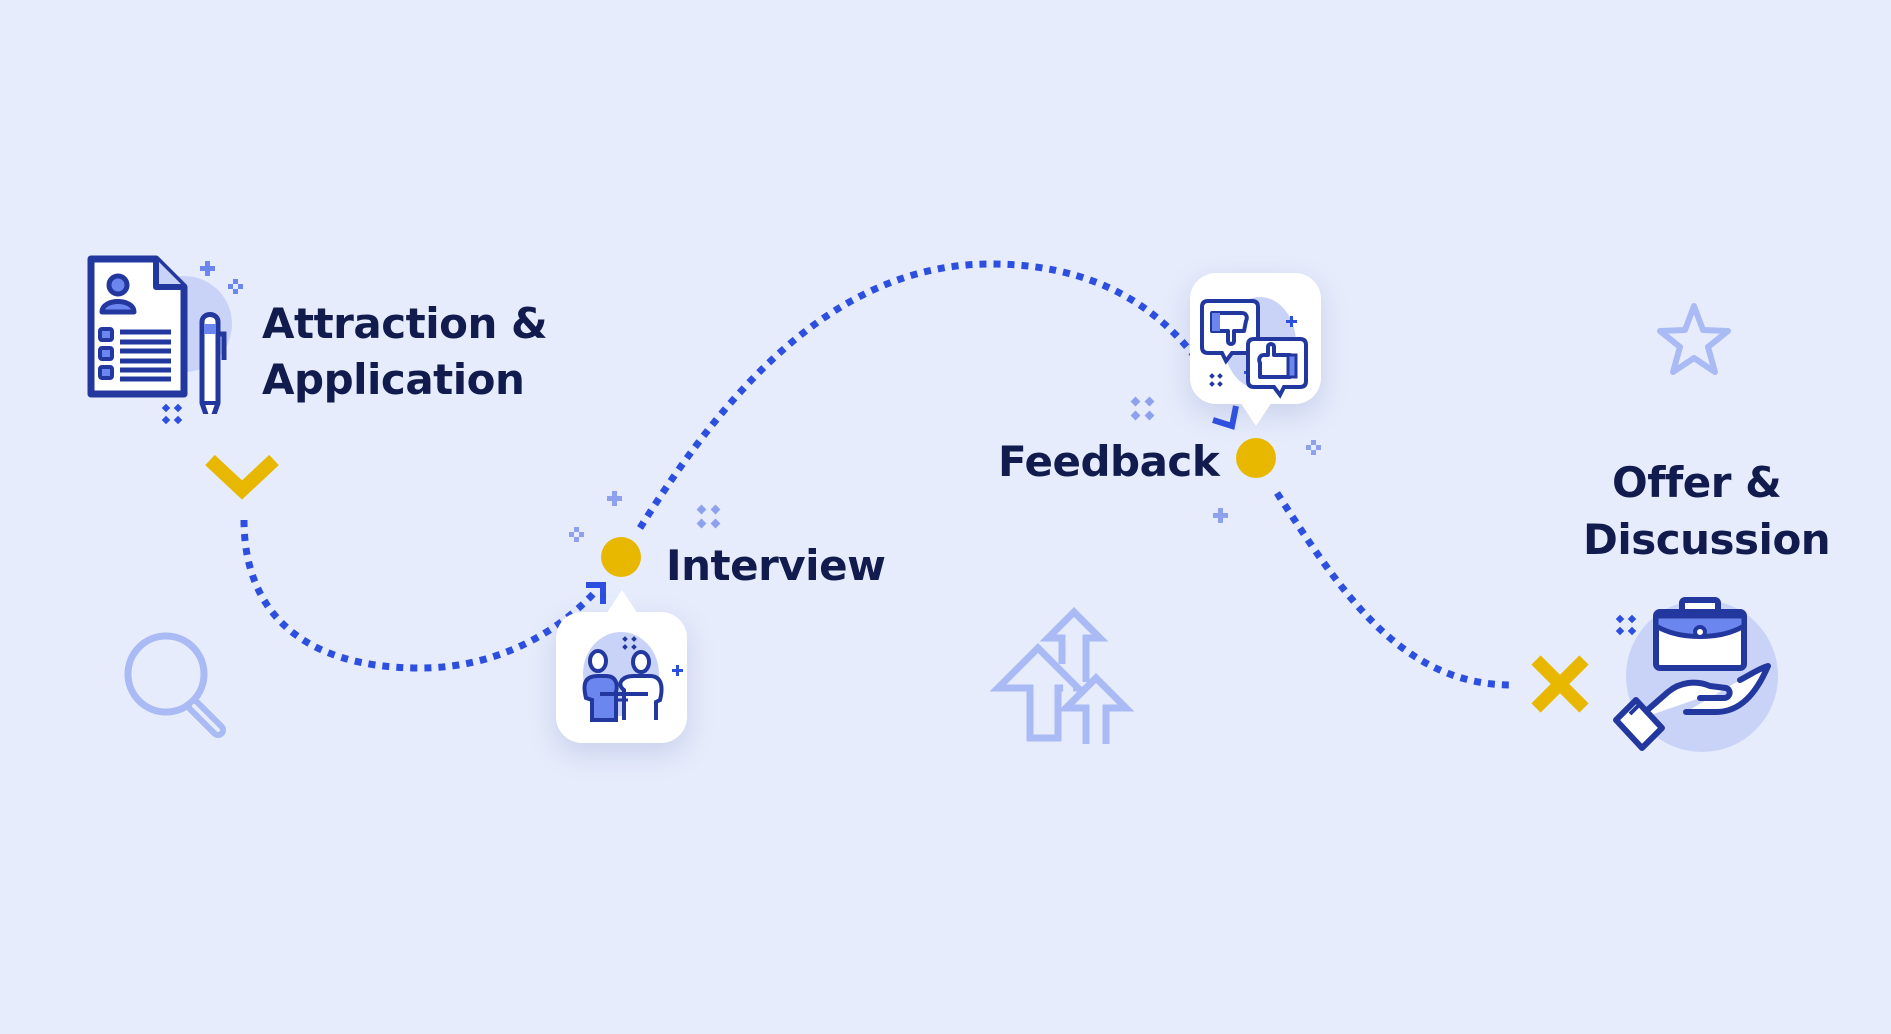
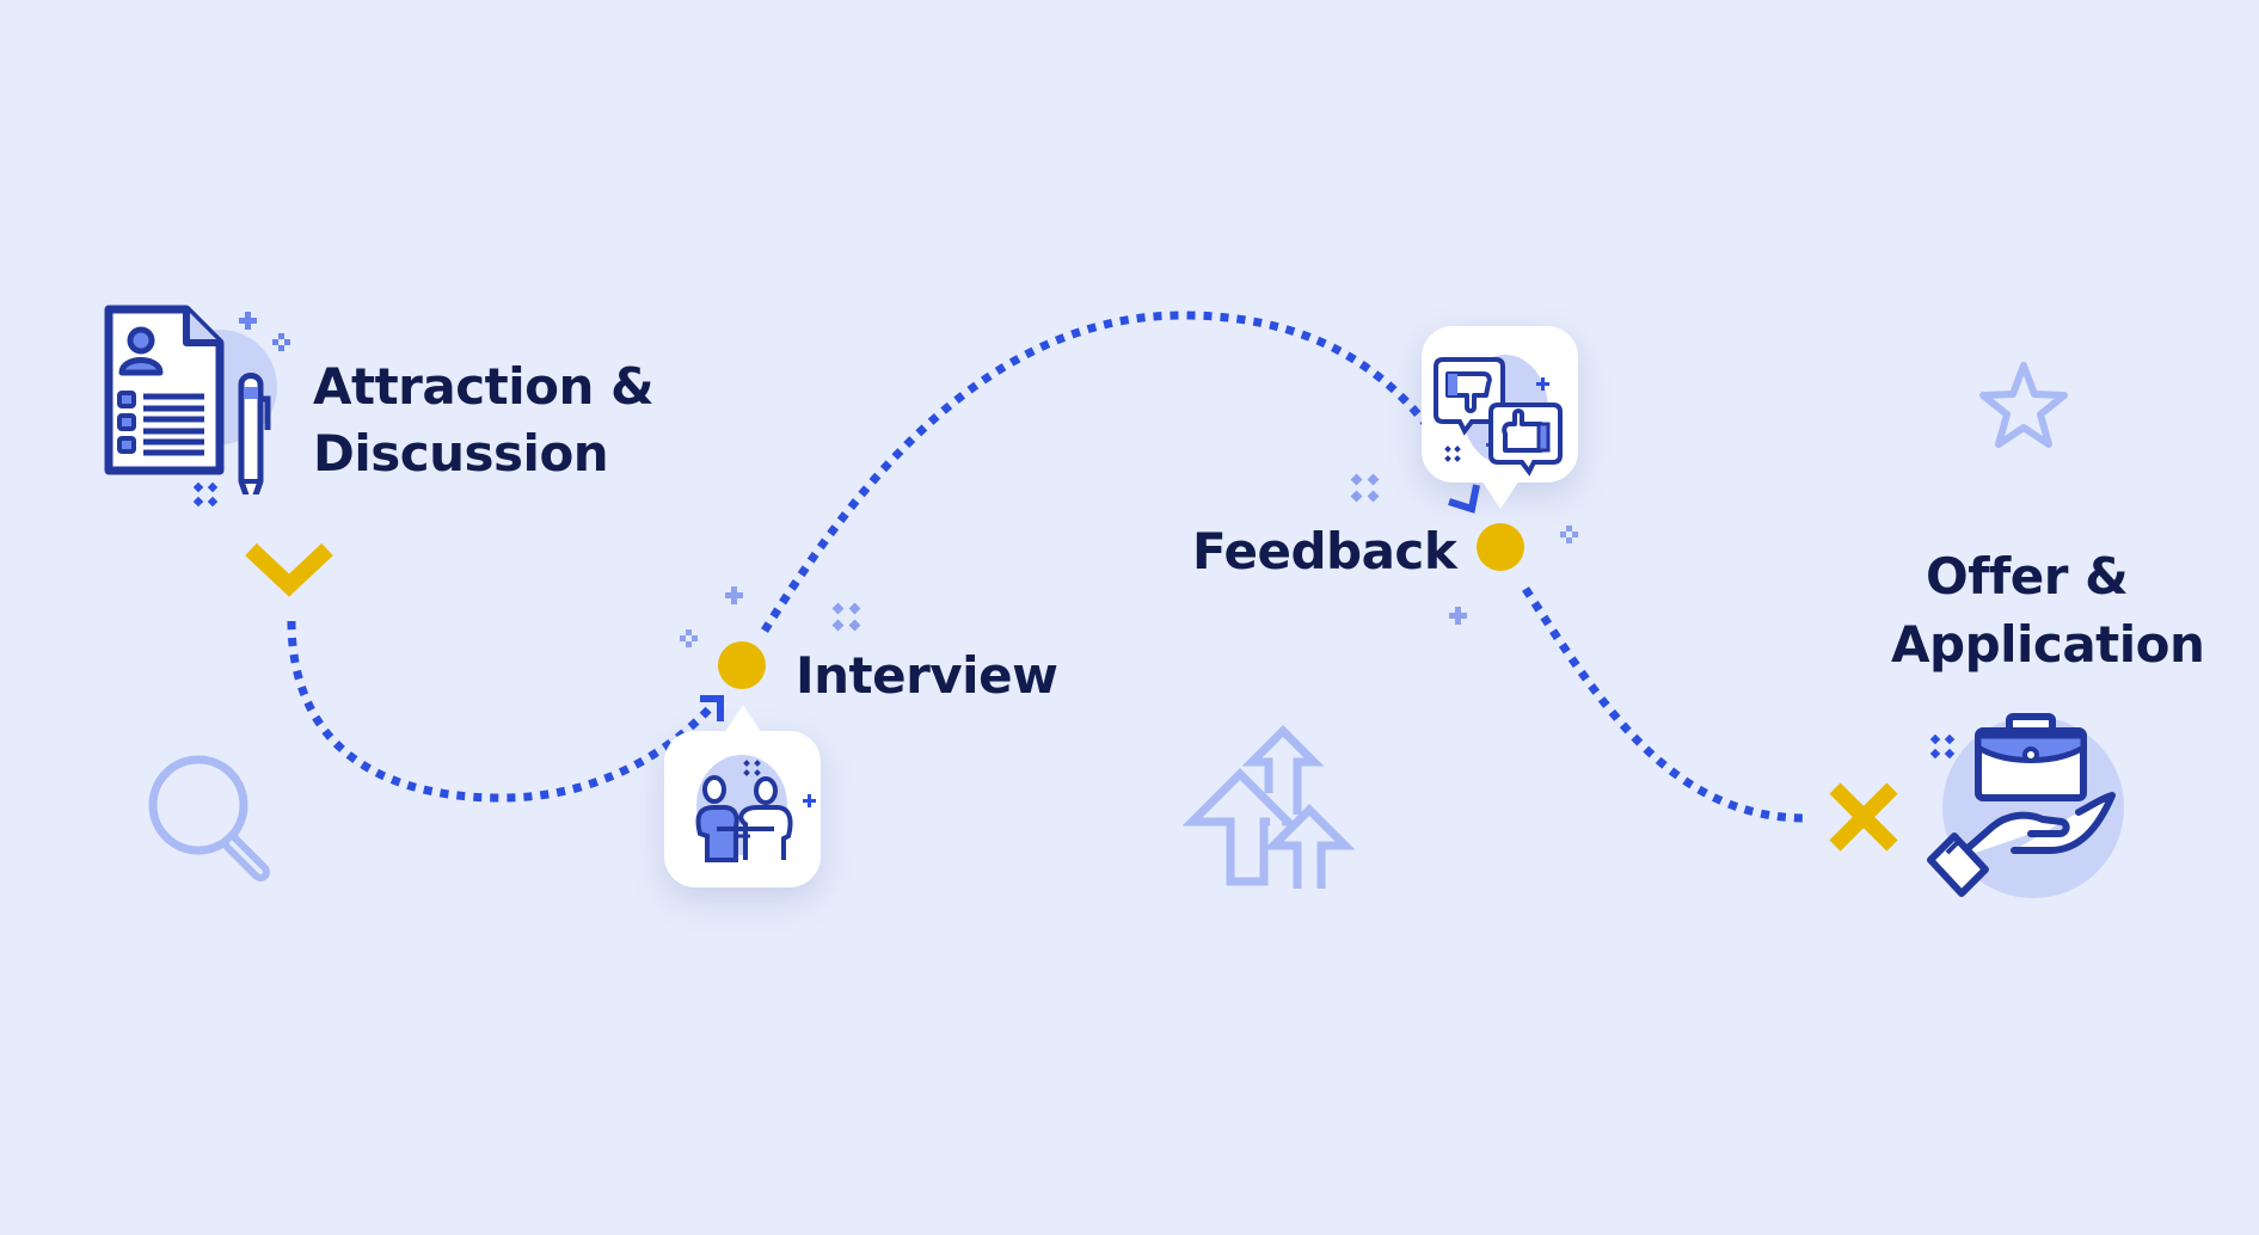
  Attraction &
- Application
+ Discussion
  Interview
  Feedback
  Offer &
- Discussion
+ Application
